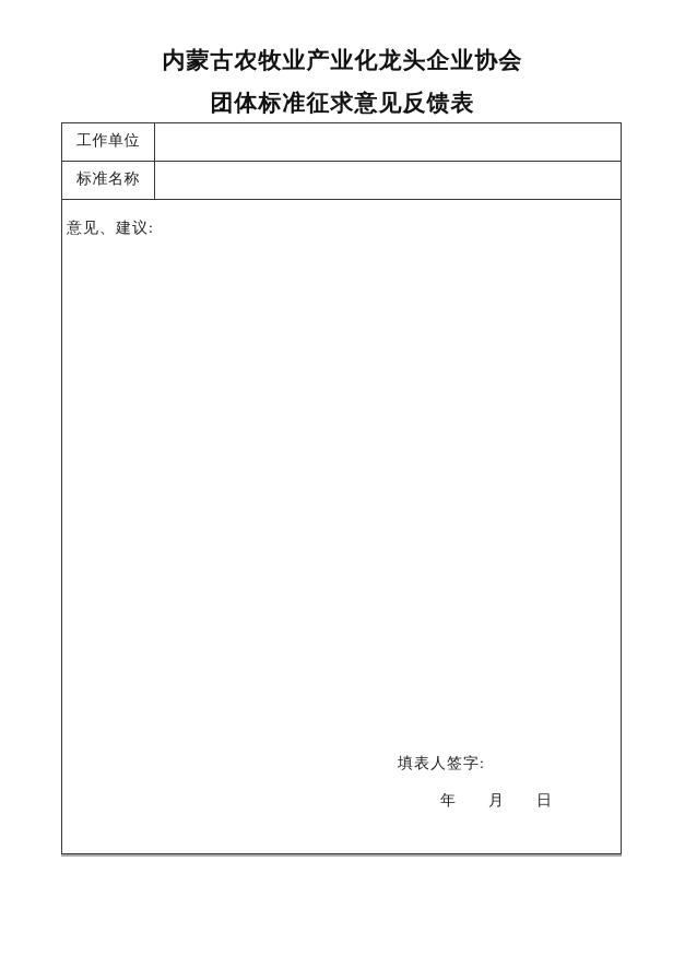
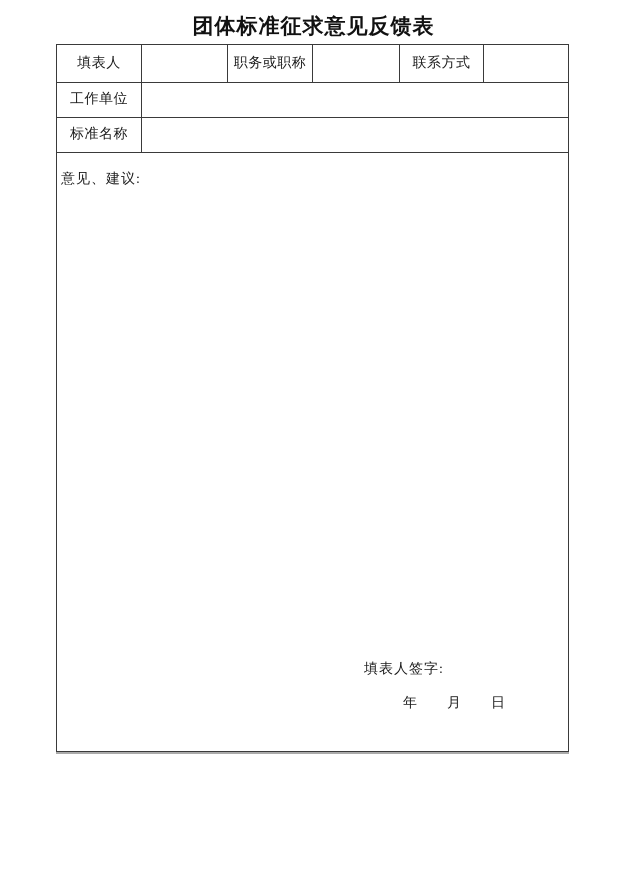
- 内蒙古农牧业产业化龙头企业协会
  团体标准征求意见反馈表
+ 填表人		职务或职称		联系方式
  工作单位
  标准名称
  意见、建议: 填表人签字: 年 月 日
